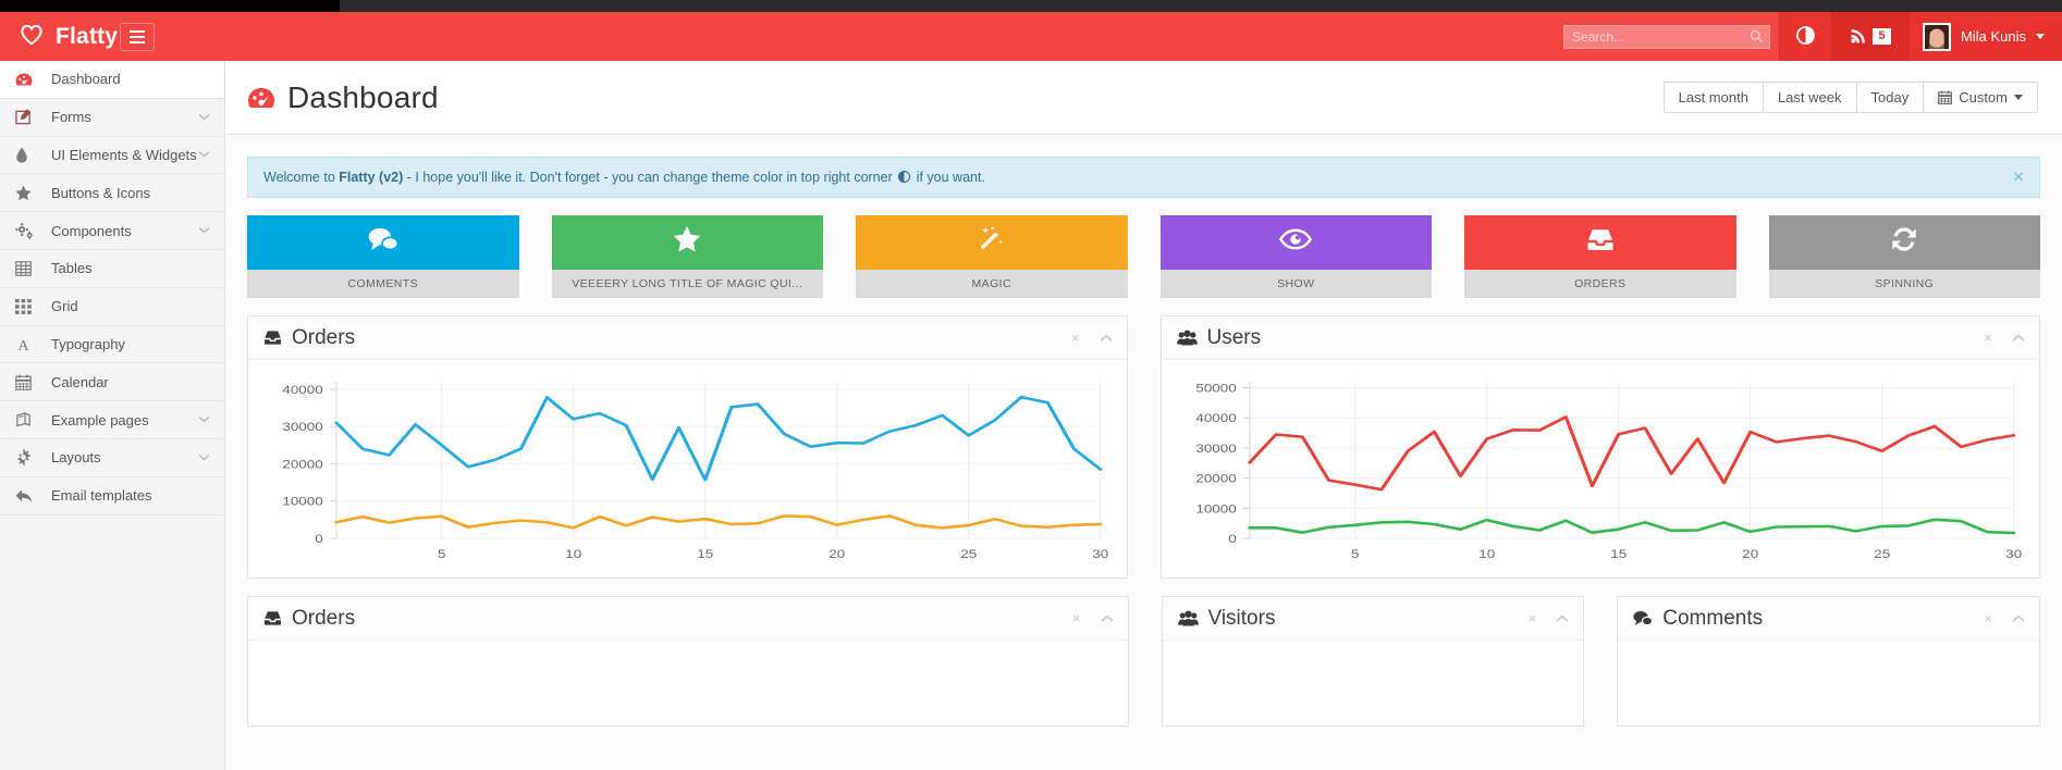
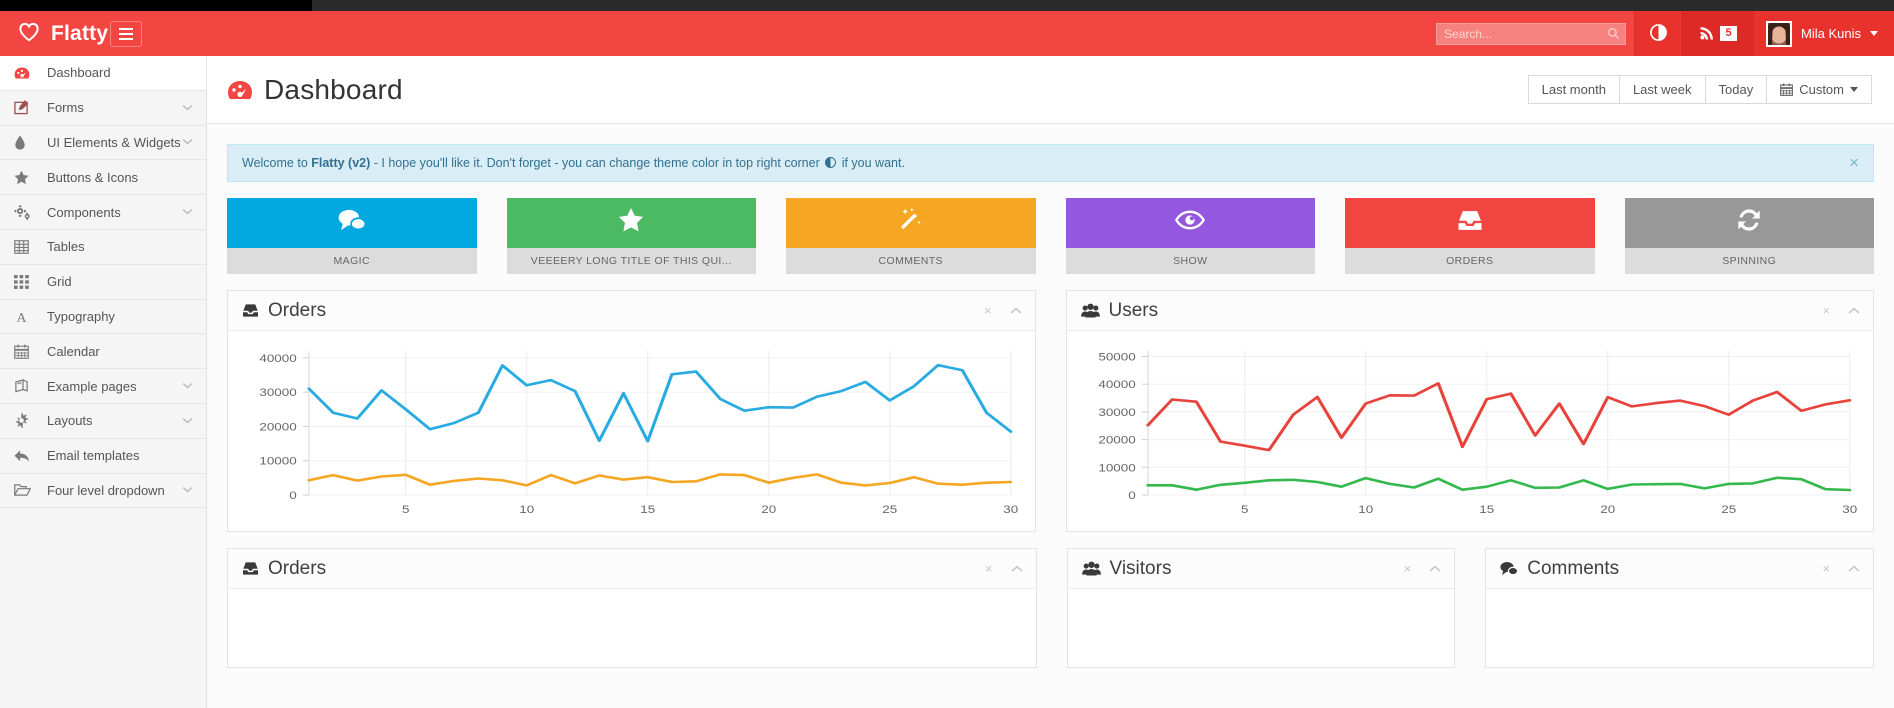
  Flatty
  Search...
  5
  Mila Kunis
  Dashboard
  Forms
  UI Elements & Widgets
  Buttons & Icons
  Components
  Tables
  Grid
  A
  Typography
  Calendar
  Example pages
  Layouts
  Email templates
+ Four level dropdown
  Dashboard
  Last month
  Last week
  Today
  Custom
  Welcome to Flatty (v2) - I hope you'll like it. Don't forget - you can change theme color in top right corner if you want.
  ×
- COMMENTS
+ MAGIC
- VEEEERY LONG TITLE OF MAGIC QUI...
+ VEEEERY LONG TITLE OF THIS QUI...
- MAGIC
+ COMMENTS
  SHOW
  ORDERS
  SPINNING
  Orders
  ×
  5
  10
  15
  20
  25
  30
  0
  10000
  20000
  30000
  40000
  Users
  ×
  5
  10
  15
  20
  25
  30
  0
  10000
  20000
  30000
  40000
  50000
  Orders
  ×
  Visitors
  ×
  Comments
  ×
